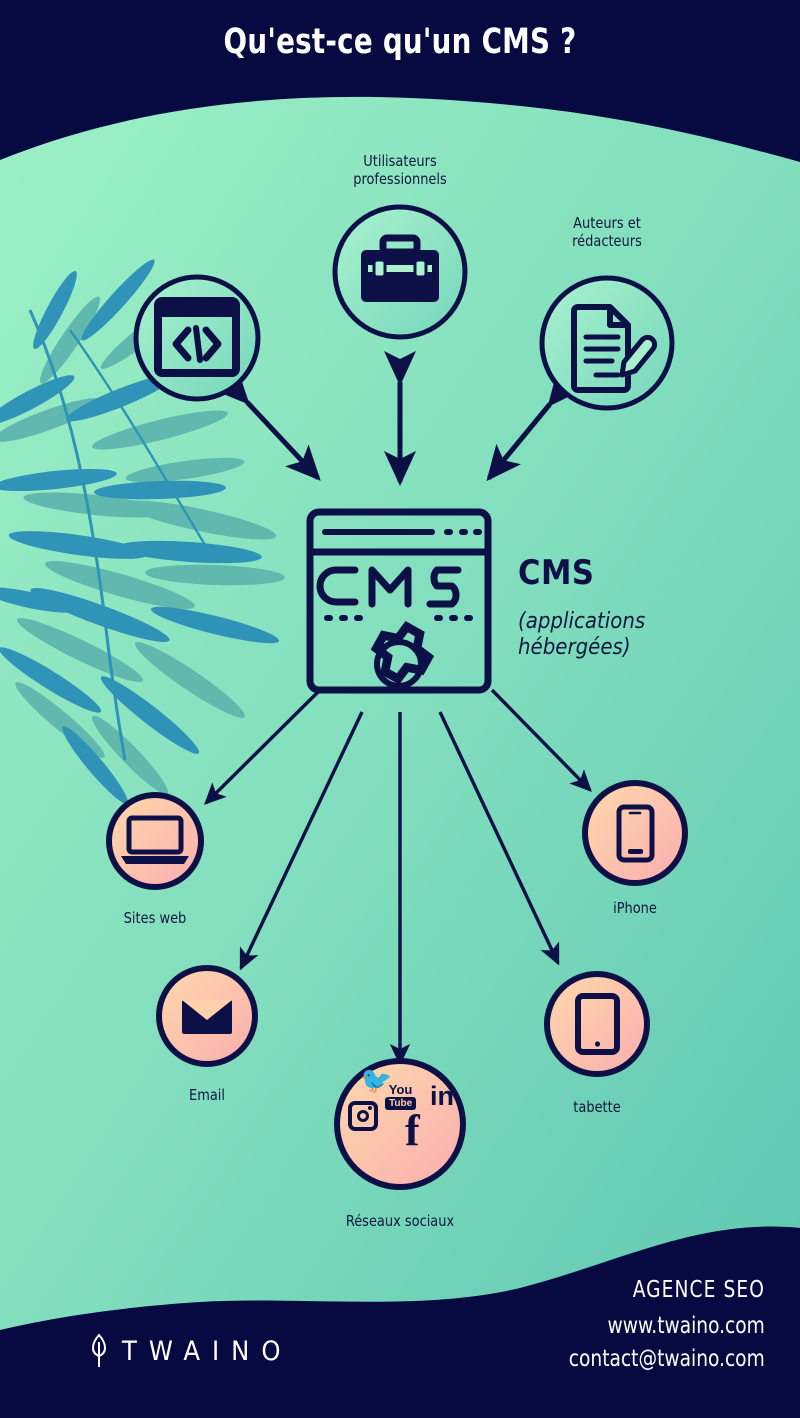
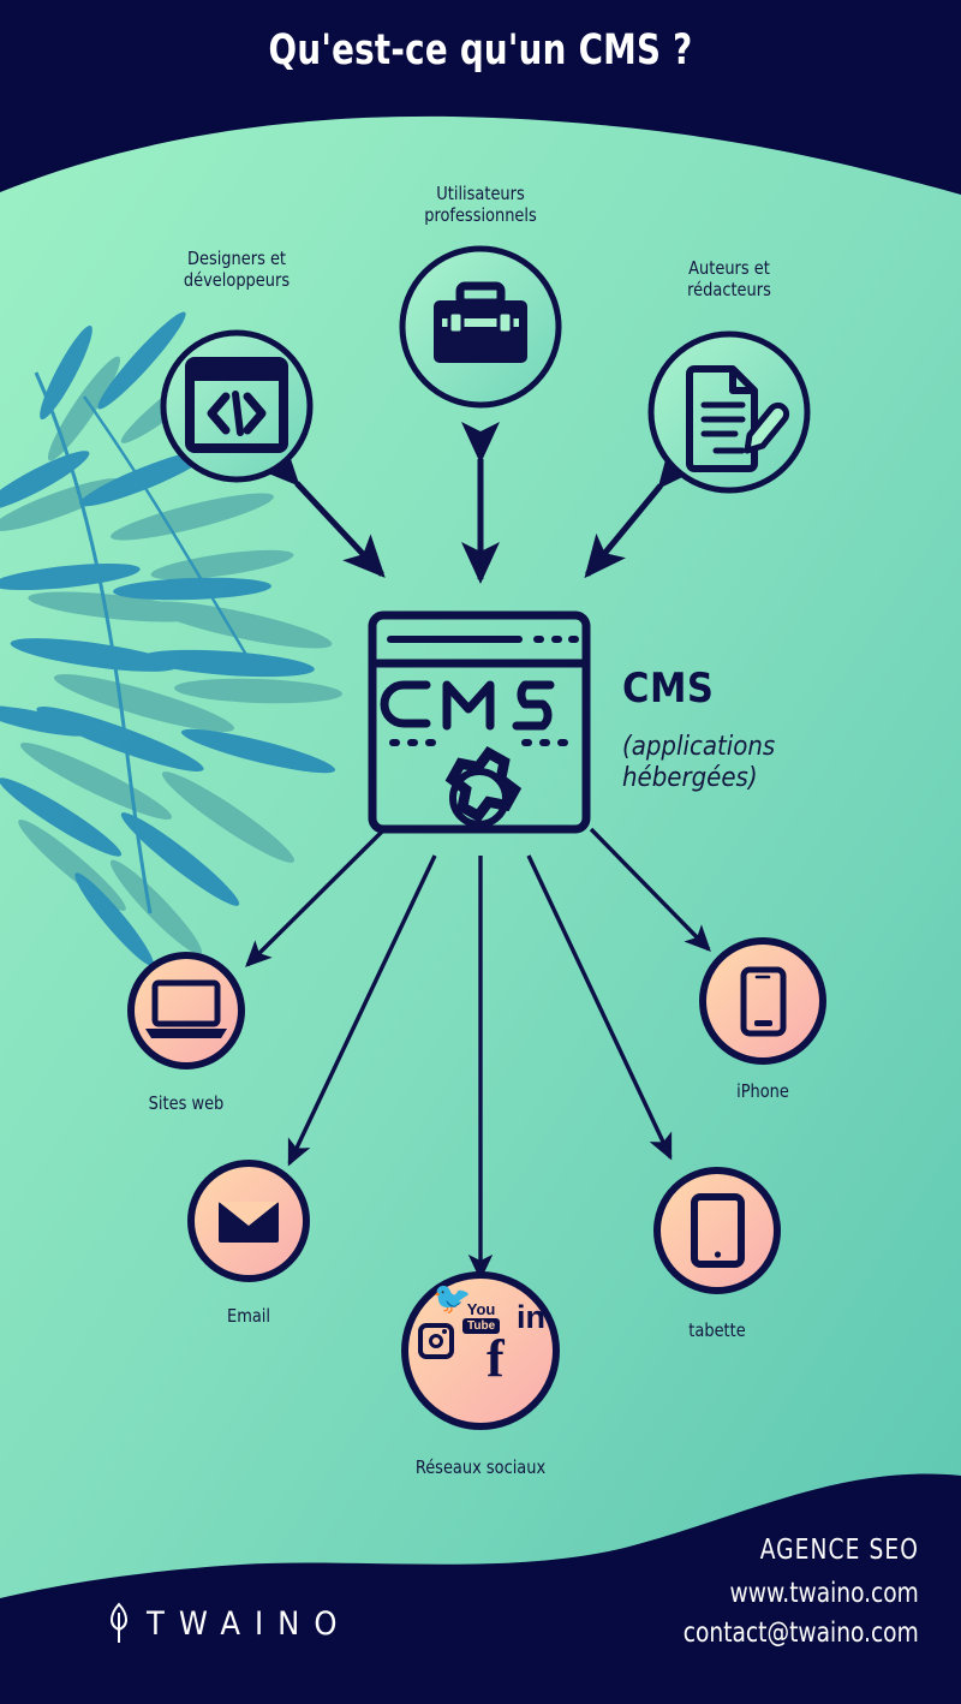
  🐦
  You
  Tube
  in
  f
  Qu'est-ce qu'un CMS ?
+ Designers et
+ développeurs
  Utilisateurs
  professionnels
  Auteurs et
  rédacteurs
  CMS
  (applications
  hébergées)
  Sites web
  Email
  Réseaux sociaux
  iPhone
  tabette
  TWAINO
  AGENCE SEO
  www.twaino.com
  contact@twaino.com
